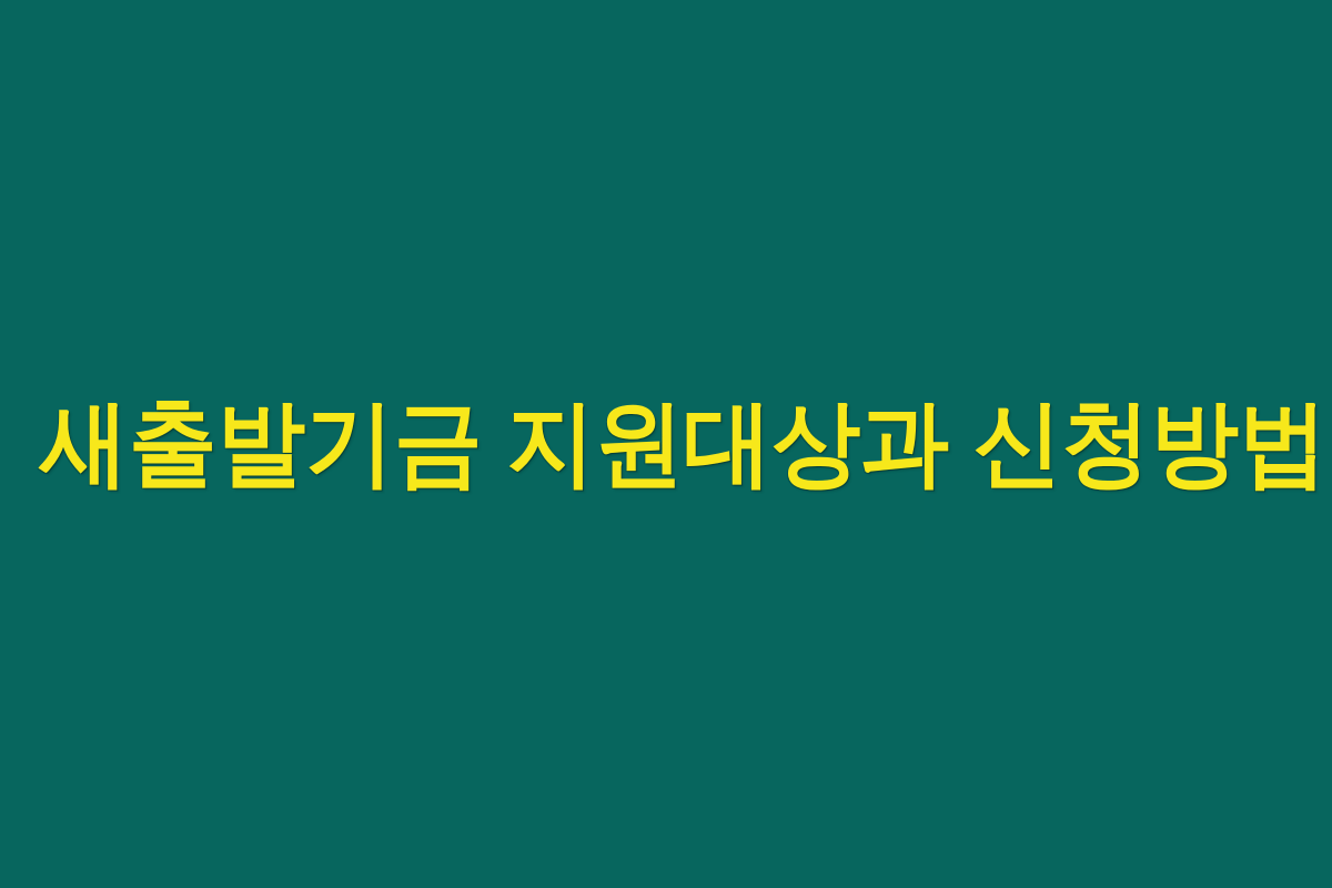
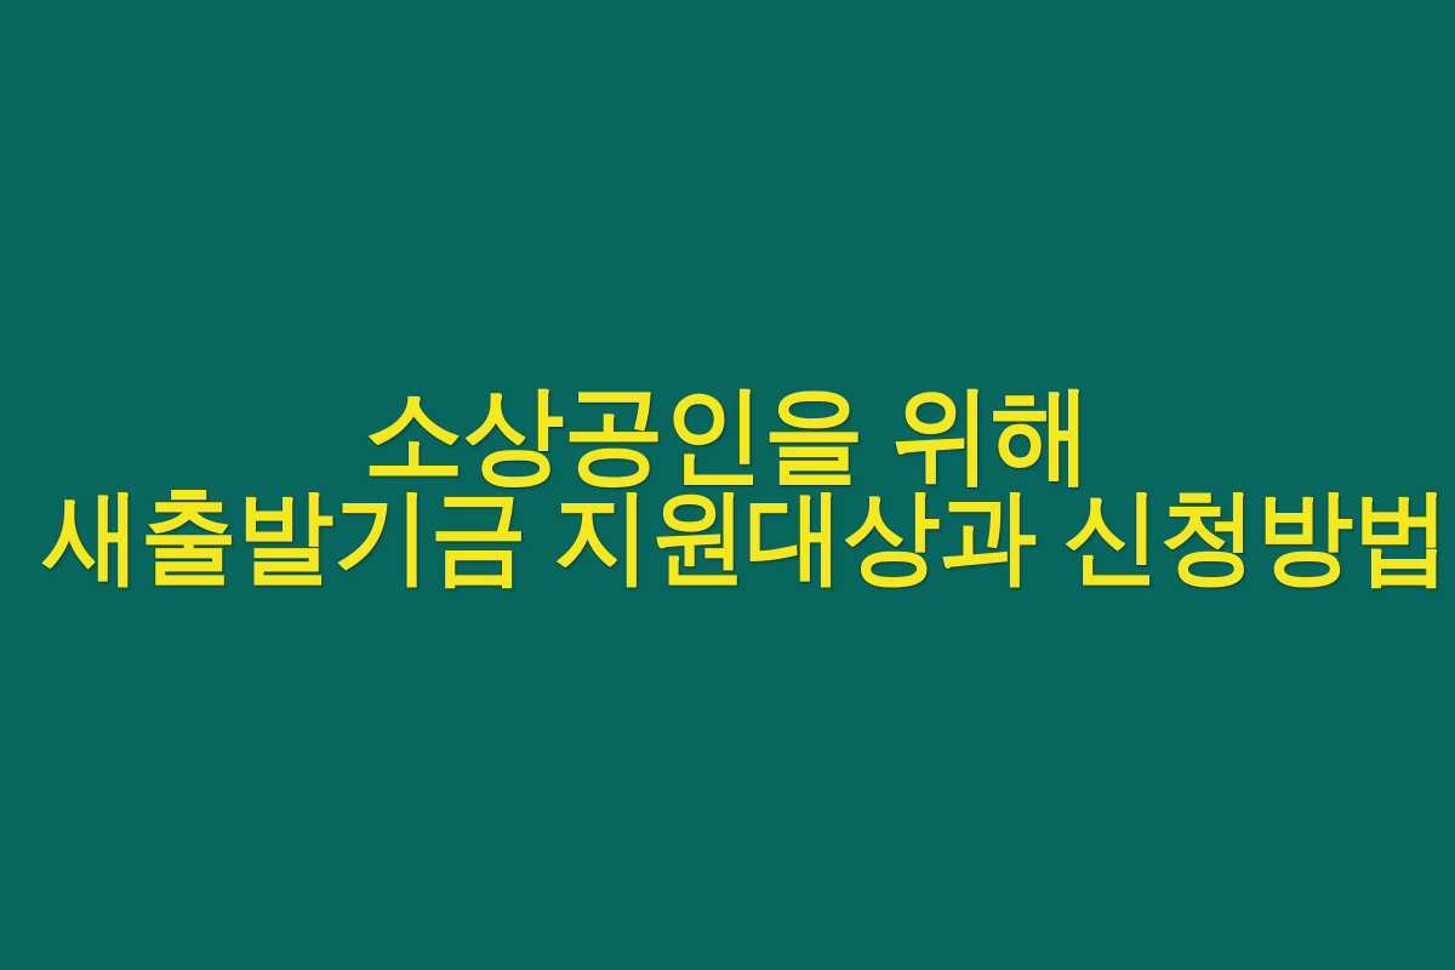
+ 소상공인을 위해
  새출발기금 지원대상과 신청방법
